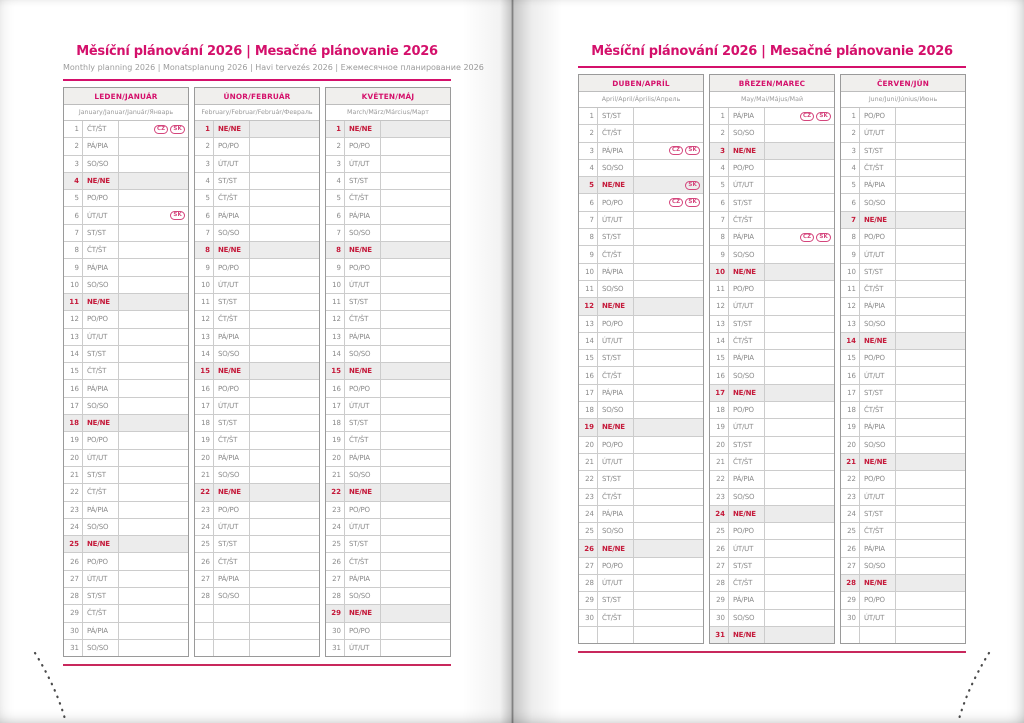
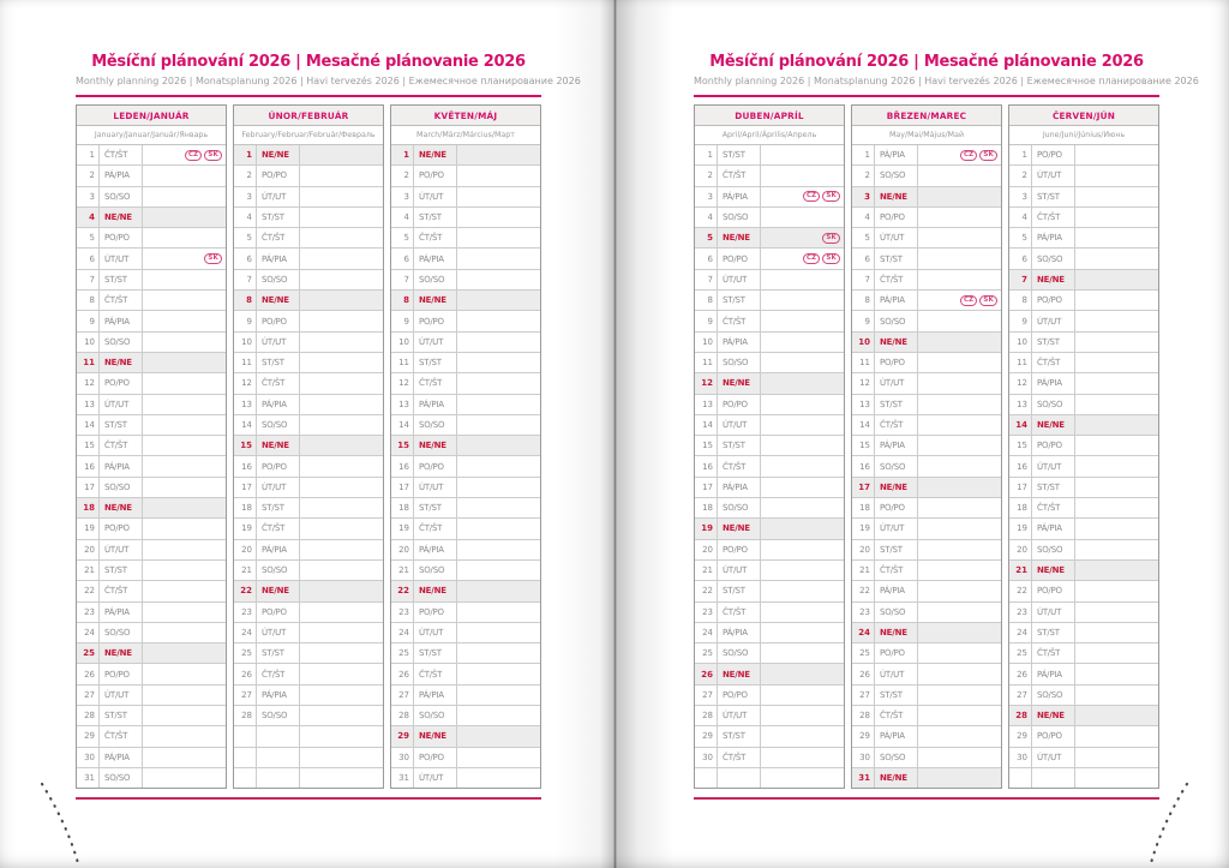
  Měsíční plánování 2026 | Mesačné plánovanie 2026
  Monthly planning 2026 | Monatsplanung 2026 | Havi tervezés 2026 | Ежемесячное планирование
  LEDEN/JANUÁR
  1
  ČT/ŠT
  2
  PÁ/PIA
  3
  SO/SO
  4
  NE/NE
  5
  PO/PO
  6
  ÚT/UT
  7
  ST/ST
  8
  ČT/ŠT
  9
  PÁ/PIA
  10
  SO/SO
  11
  NE/NE
  12
  PO/PO
  13
  ÚT/UT
  14
  ST/ST
  15
  ČT/ŠT
  16
  PÁ/PIA
  17
  SO/SO
  18
  NE/NE
  19
  PO/PO
  20
  ÚT/UT
  21
  ST/ST
  22
  ČT/ŠT
  23
  PÁ/PIA
  24
  SO/SO
  25
  NE/NE
  26
  PO/PO
  27
  ÚT/UT
  28
  ST/ST
  29
  ČT/ŠT
  30
  PÁ/PIA
  31
  SO/SO
  ÚNOR/FEBRUÁR
  1
  NE/NE
  2
  PO/PO
  3
  ÚT/UT
  4
  ST/ST
  5
  ČT/ŠT
  6
  PÁ/PIA
  7
  SO/SO
  8
  NE/NE
  9
  PO/PO
  10
  ÚT/UT
  11
  ST/ST
  12
  ČT/ŠT
  13
  PÁ/PIA
  14
  SO/SO
  15
  NE/NE
  16
  PO/PO
  17
  ÚT/UT
  18
  ST/ST
  19
  ČT/ŠT
  20
  PÁ/PIA
  21
  SO/SO
  22
  NE/NE
  23
  PO/PO
  24
  ÚT/UT
  25
  ST/ST
  26
  ČT/ŠT
  27
  PÁ/PIA
  28
  SO/SO
  KVĚTEN/MÁJ
  1
  NE/NE
  2
  PO/PO
  3
  ÚT/UT
  4
  ST/ST
  5
  ČT/ŠT
  6
  PÁ/PIA
  7
  SO/SO
  8
  NE/NE
  9
  PO/PO
  10
  ÚT/UT
  11
  ST/ST
  12
  ČT/ŠT
  13
  PÁ/PIA
  14
  SO/SO
  15
  NE/NE
  16
  PO/PO
  17
  ÚT/UT
  18
  ST/ST
  19
  ČT/ŠT
  20
  PÁ/PIA
  21
  SO/SO
  22
  NE/NE
  23
  PO/PO
  24
  ÚT/UT
  25
  ST/ST
  26
  ČT/ŠT
  27
  PÁ/PIA
  28
  SO/SO
  29
  NE/NE
  30
  PO/PO
  31
  ÚT/UT
  Měsíční plánování 2026 | Mesačné plánovanie 2026
+ Monthly planning 2026 | Monatsplanung 2026 | Havi tervezés 2026 | Ежемесячное планирование 2026
  DUBEN/APRÍL
  1
  ST/ST
  2
  ČT/ŠT
  3
  PÁ/PIA
  4
  SO/SO
  5
  NE/NE
  6
  PO/PO
  7
  ÚT/UT
  8
  ST/ST
  9
  ČT/ŠT
  10
  PÁ/PIA
  11
  SO/SO
  12
  NE/NE
  13
  PO/PO
  14
  ÚT/UT
  15
  ST/ST
  16
  ČT/ŠT
  17
  PÁ/PIA
  18
  SO/SO
  19
  NE/NE
  20
  PO/PO
  21
  ÚT/UT
  22
  ST/ST
  23
  ČT/ŠT
  24
  PÁ/PIA
  25
  SO/SO
  26
  NE/NE
  27
  PO/PO
  28
  ÚT/UT
  29
  ST/ST
  30
  ČT/ŠT
  BŘEZEN/MAREC
  1
  PÁ/PIA
  2
  SO/SO
  3
  NE/NE
  4
  PO/PO
  5
  ÚT/UT
  6
  ST/ST
  7
  ČT/ŠT
  8
  PÁ/PIA
  9
  SO/SO
  10
  NE/NE
  11
  PO/PO
  12
  ÚT/UT
  13
  ST/ST
  14
  ČT/ŠT
  15
  PÁ/PIA
  16
  SO/SO
  17
  NE/NE
  18
  PO/PO
  19
  ÚT/UT
  20
  ST/ST
  21
  ČT/ŠT
  22
  PÁ/PIA
  23
  SO/SO
  24
  NE/NE
  25
  PO/PO
  26
  ÚT/UT
  27
  ST/ST
  28
  ČT/ŠT
  29
  PÁ/PIA
  30
  SO/SO
  31
  NE/NE
  ČERVEN/JÚN
  1
  PO/PO
  2
  ÚT/UT
  3
  ST/ST
  4
  ČT/ŠT
  5
  PÁ/PIA
  6
  SO/SO
  7
  NE/NE
  8
  PO/PO
  9
  ÚT/UT
  10
  ST/ST
  11
  ČT/ŠT
  12
  PÁ/PIA
  13
  SO/SO
  14
  NE/NE
  15
  PO/PO
  16
  ÚT/UT
  17
  ST/ST
  18
  ČT/ŠT
  19
  PÁ/PIA
  20
  SO/SO
  21
  NE/NE
  22
  PO/PO
  23
  ÚT/UT
  24
  ST/ST
  25
  ČT/ŠT
  26
  PÁ/PIA
  27
  SO/SO
  28
  NE/NE
  29
  PO/PO
  30
  ÚT/UT
